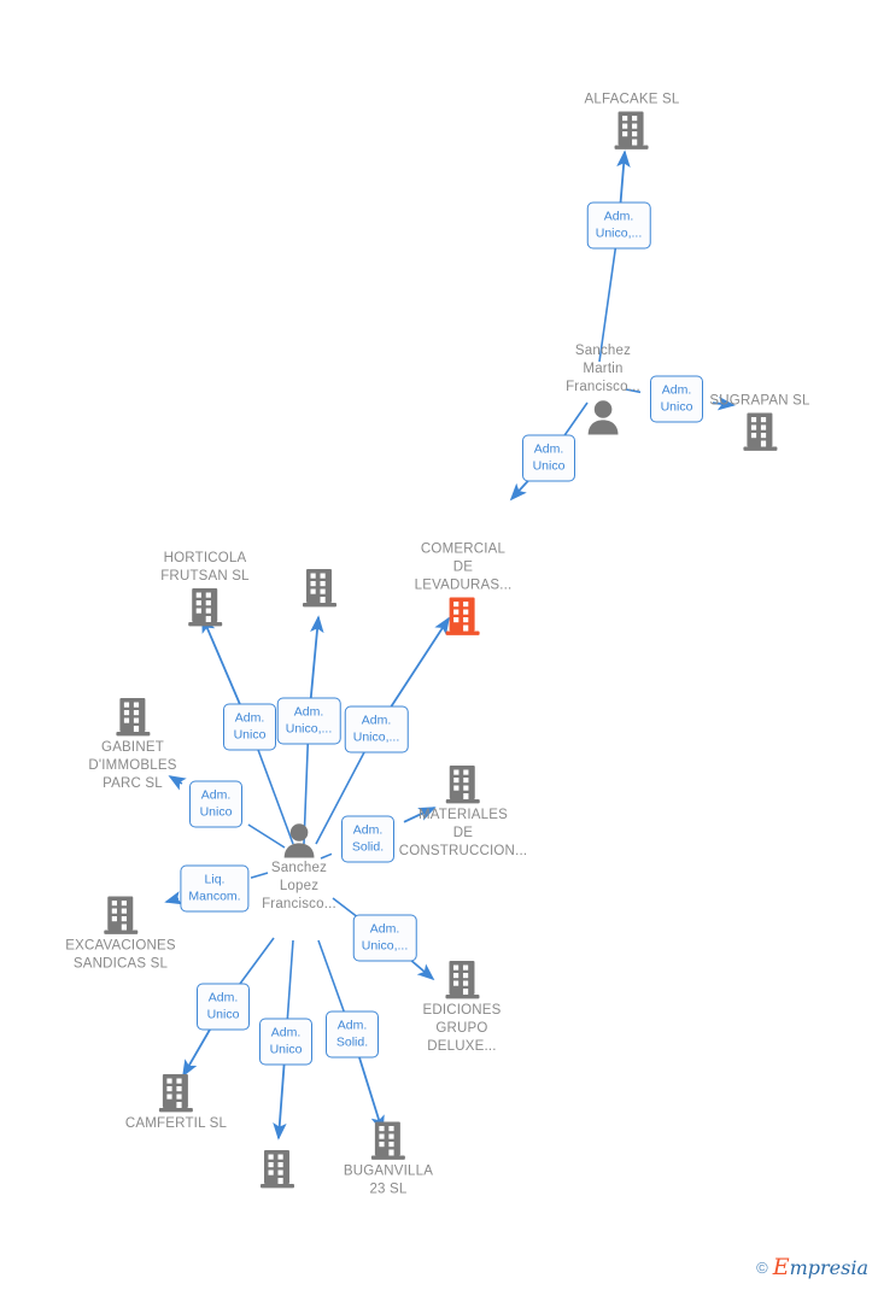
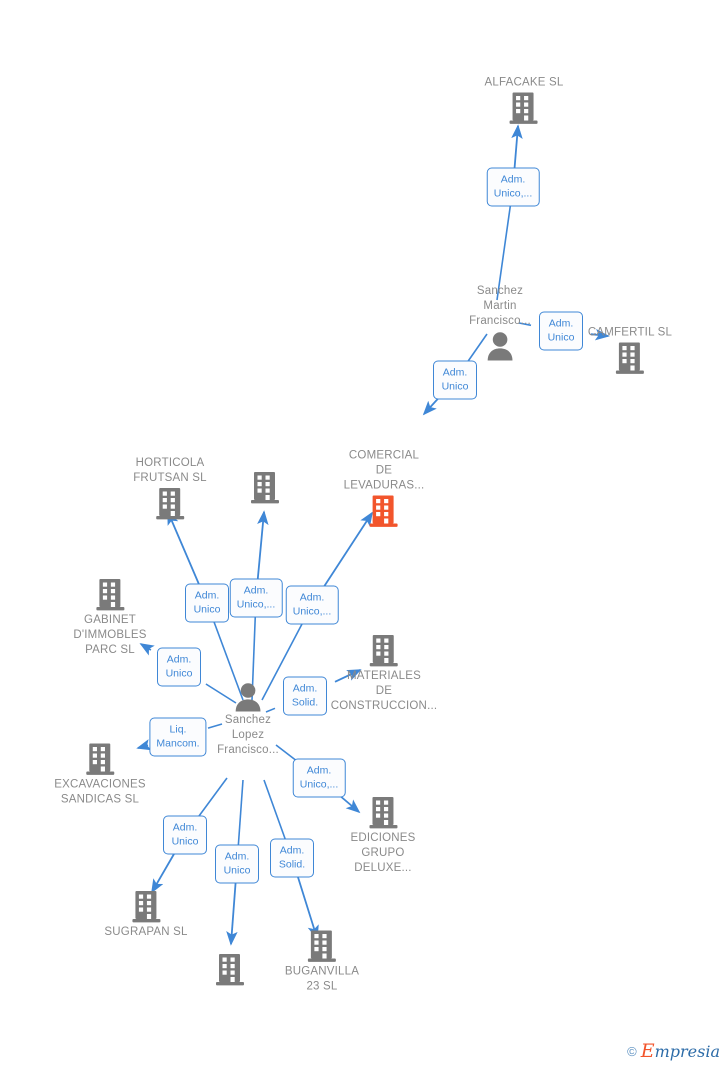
  ALFACAKE SL
  Sanchez
  Martin
  Francisco...
- SUGRAPAN SL
+ CAMFERTIL SL
  HORTICOLA
  FRUTSAN SL
  COMERCIAL
  DE
  LEVADURAS...
  GABINET
  D'IMMOBLES
  PARC SL
  MATERIALES
  DE
  CONSTRUCCION...
  Sanchez
  Lopez
  Francisco...
  EXCAVACIONES
  SANDICAS SL
  EDICIONES
  GRUPO
  DELUXE...
- CAMFERTIL SL
+ SUGRAPAN SL
  BUGANVILLA
  23 SL
  Adm.
  Unico,...
  Adm.
  Unico
  Adm.
  Unico
  Adm.
  Unico
  Adm.
  Unico,...
  Adm.
  Unico,...
  Adm.
  Unico
  Adm.
  Solid.
  Liq.
  Mancom.
  Adm.
  Unico,...
  Adm.
  Unico
  Adm.
  Unico
  Adm.
  Solid.
  ©
  Empresia
